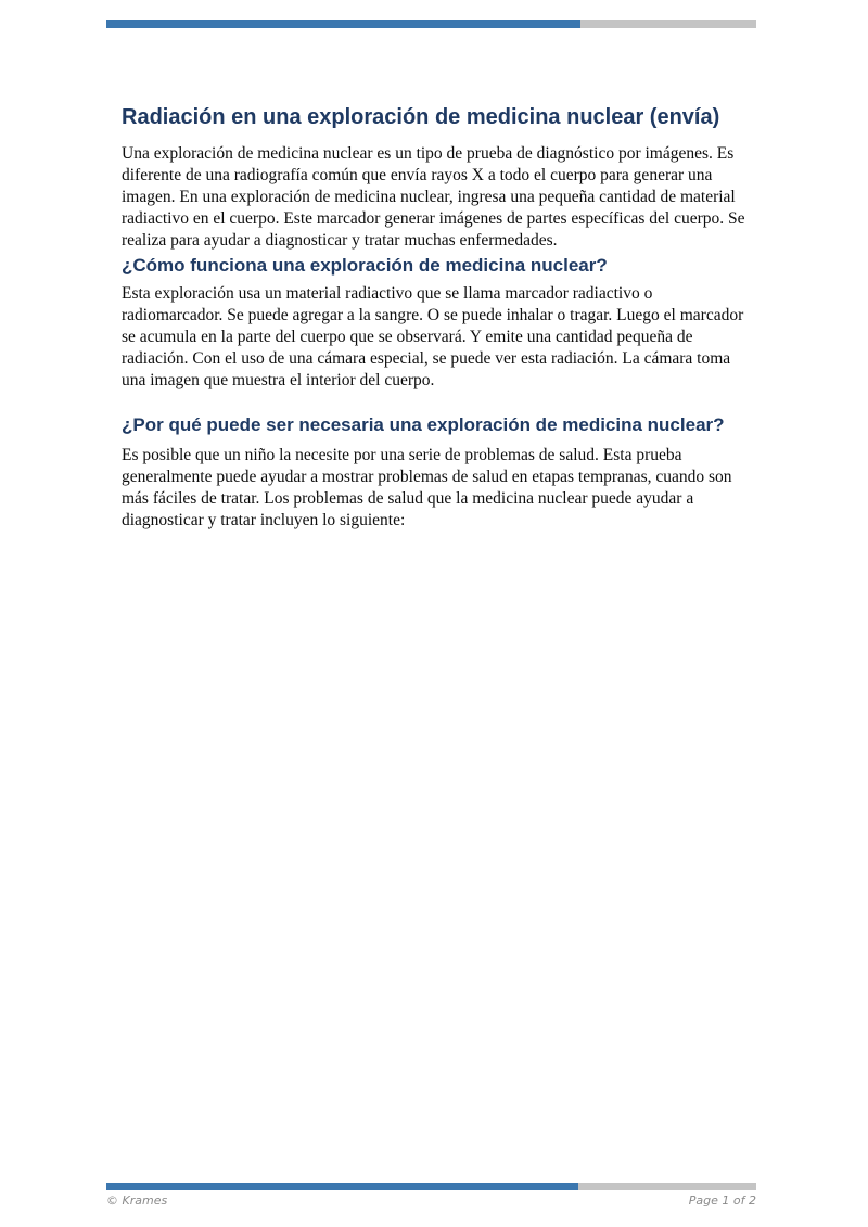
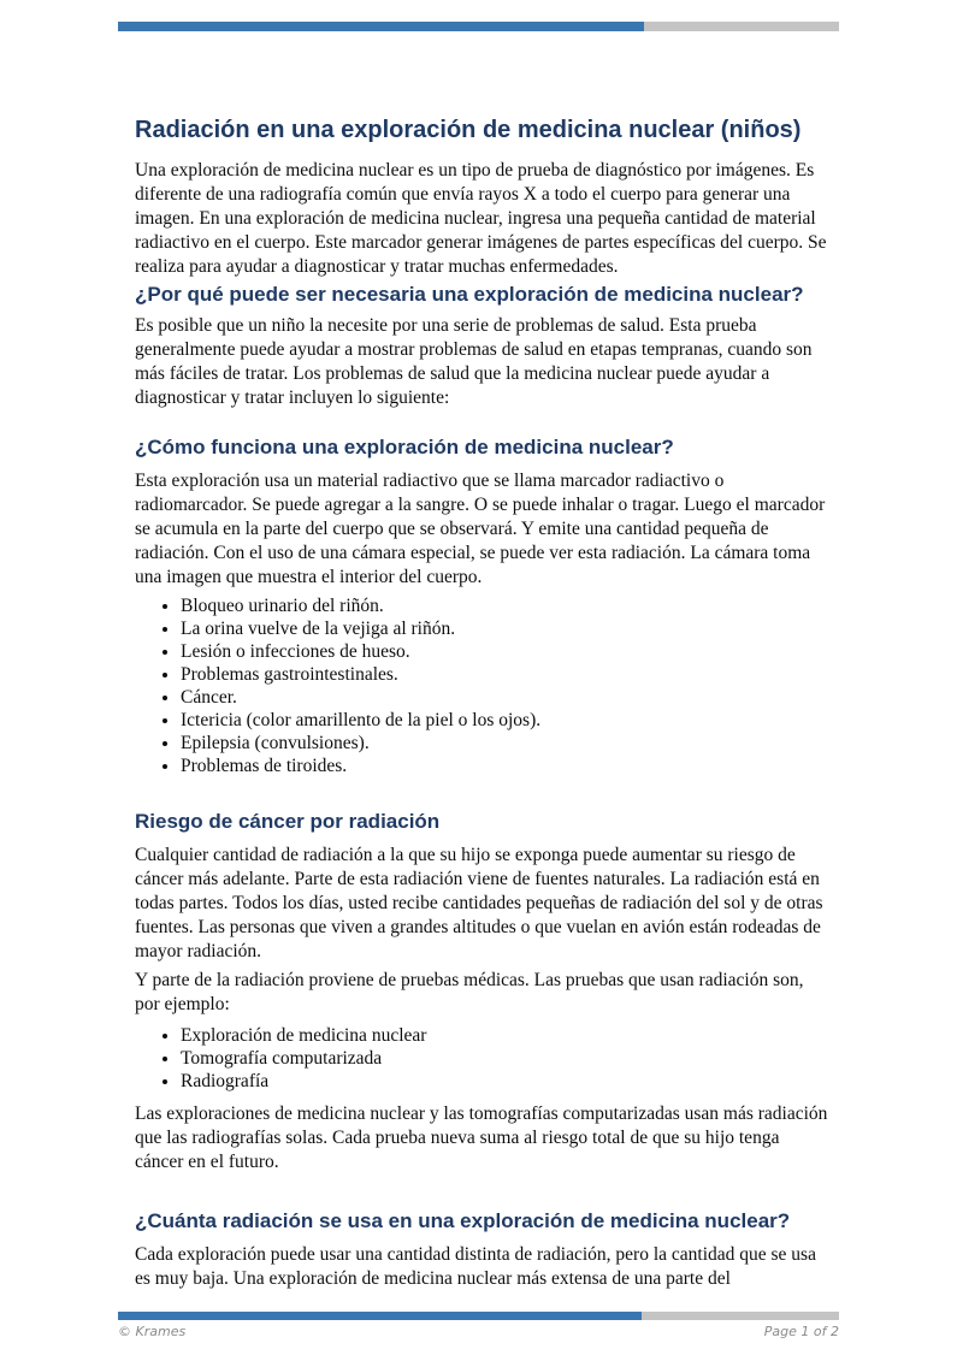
- Radiación en una exploración de medicina nuclear (envía)
+ Radiación en una exploración de medicina nuclear (niños)
  Una exploración de medicina nuclear es un tipo de prueba de diagnóstico por imágenes. Es diferente de una radiografía común que envía rayos X a todo el cuerpo para generar una imagen. En una exploración de medicina nuclear, ingresa una pequeña cantidad de material radiactivo en el cuerpo. Este marcador generar imágenes de partes específicas del cuerpo. Se realiza para ayudar a diagnosticar y tratar muchas enfermedades.
- ¿Cómo funciona una exploración de medicina nuclear?
+ ¿Por qué puede ser necesaria una exploración de medicina nuclear?
- Esta exploración usa un material radiactivo que se llama marcador radiactivo o radiomarcador. Se puede agregar a la sangre. O se puede inhalar o tragar. Luego el marcador se acumula en la parte del cuerpo que se observará. Y emite una cantidad pequeña de radiación. Con el uso de una cámara especial, se puede ver esta radiación. La cámara toma una imagen que muestra el interior del cuerpo.
+ Es posible que un niño la necesite por una serie de problemas de salud. Esta prueba generalmente puede ayudar a mostrar problemas de salud en etapas tempranas, cuando son más fáciles de tratar. Los problemas de salud que la medicina nuclear puede ayudar a diagnosticar y tratar incluyen lo siguiente:
- ¿Por qué puede ser necesaria una exploración de medicina nuclear?
+ ¿Cómo funciona una exploración de medicina nuclear?
- Es posible que un niño la necesite por una serie de problemas de salud. Esta prueba generalmente puede ayudar a mostrar problemas de salud en etapas tempranas, cuando son más fáciles de tratar. Los problemas de salud que la medicina nuclear puede ayudar a diagnosticar y tratar incluyen lo siguiente:
+ Esta exploración usa un material radiactivo que se llama marcador radiactivo o radiomarcador. Se puede agregar a la sangre. O se puede inhalar o tragar. Luego el marcador se acumula en la parte del cuerpo que se observará. Y emite una cantidad pequeña de radiación. Con el uso de una cámara especial, se puede ver esta radiación. La cámara toma una imagen que muestra el interior del cuerpo.
+ Bloqueo urinario del riñón.
+ La orina vuelve de la vejiga al riñón.
+ Lesión o infecciones de hueso.
+ Problemas gastrointestinales.
+ Cáncer.
+ Ictericia (color amarillento de la piel o los ojos).
+ Epilepsia (convulsiones).
+ Problemas de tiroides.
+ Riesgo de cáncer por radiación
+ Cualquier cantidad de radiación a la que su hijo se exponga puede aumentar su riesgo de cáncer más adelante. Parte de esta radiación viene de fuentes naturales. La radiación está en todas partes. Todos los días, usted recibe cantidades pequeñas de radiación del sol y de otras fuentes. Las personas que viven a grandes altitudes o que vuelan en avión están rodeadas de mayor radiación.
+ Y parte de la radiación proviene de pruebas médicas. Las pruebas que usan radiación son, por ejemplo:
+ Exploración de medicina nuclear
+ Tomografía computarizada
+ Radiografía
+ Las exploraciones de medicina nuclear y las tomografías computarizadas usan más radiación que las radiografías solas. Cada prueba nueva suma al riesgo total de que su hijo tenga cáncer en el futuro.
+ ¿Cuánta radiación se usa en una exploración de medicina nuclear?
+ Cada exploración puede usar una cantidad distinta de radiación, pero la cantidad que se usa es muy baja. Una exploración de medicina nuclear más extensa de una parte del
  © Krames
  Page 1 of 2
